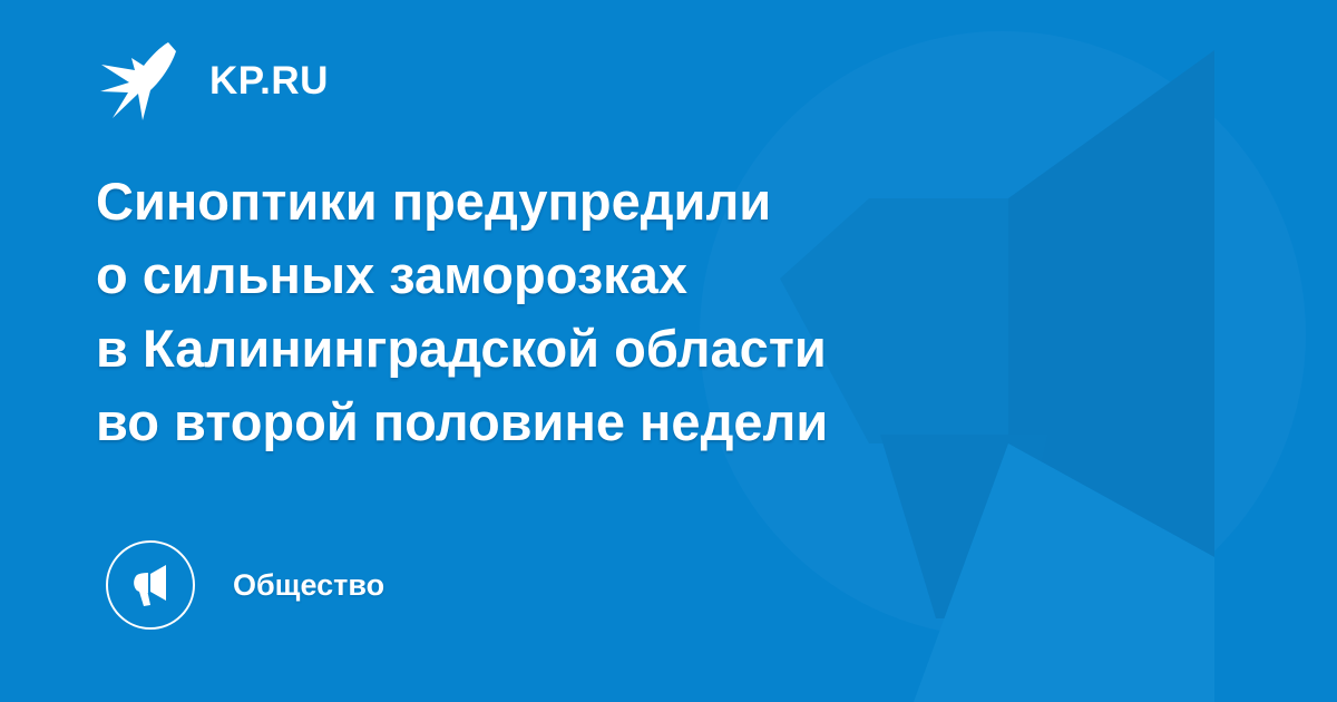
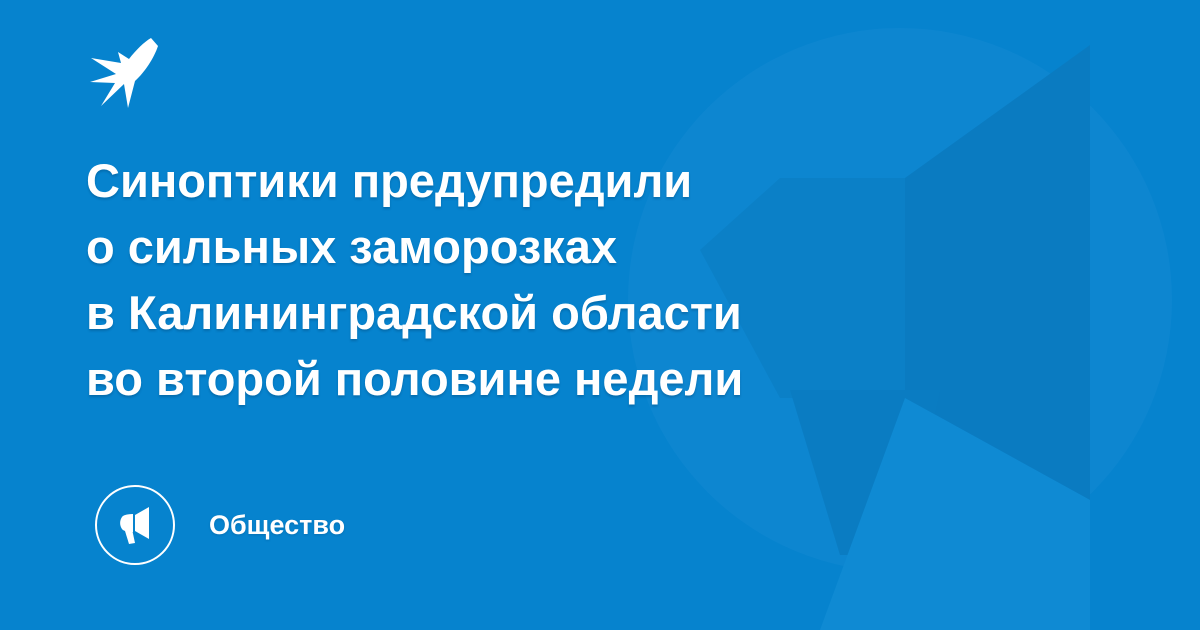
- KP.RU
  Синоптики предупредили
  о сильных заморозках
  в Калининградской области
  во второй половине недели
  Общество
